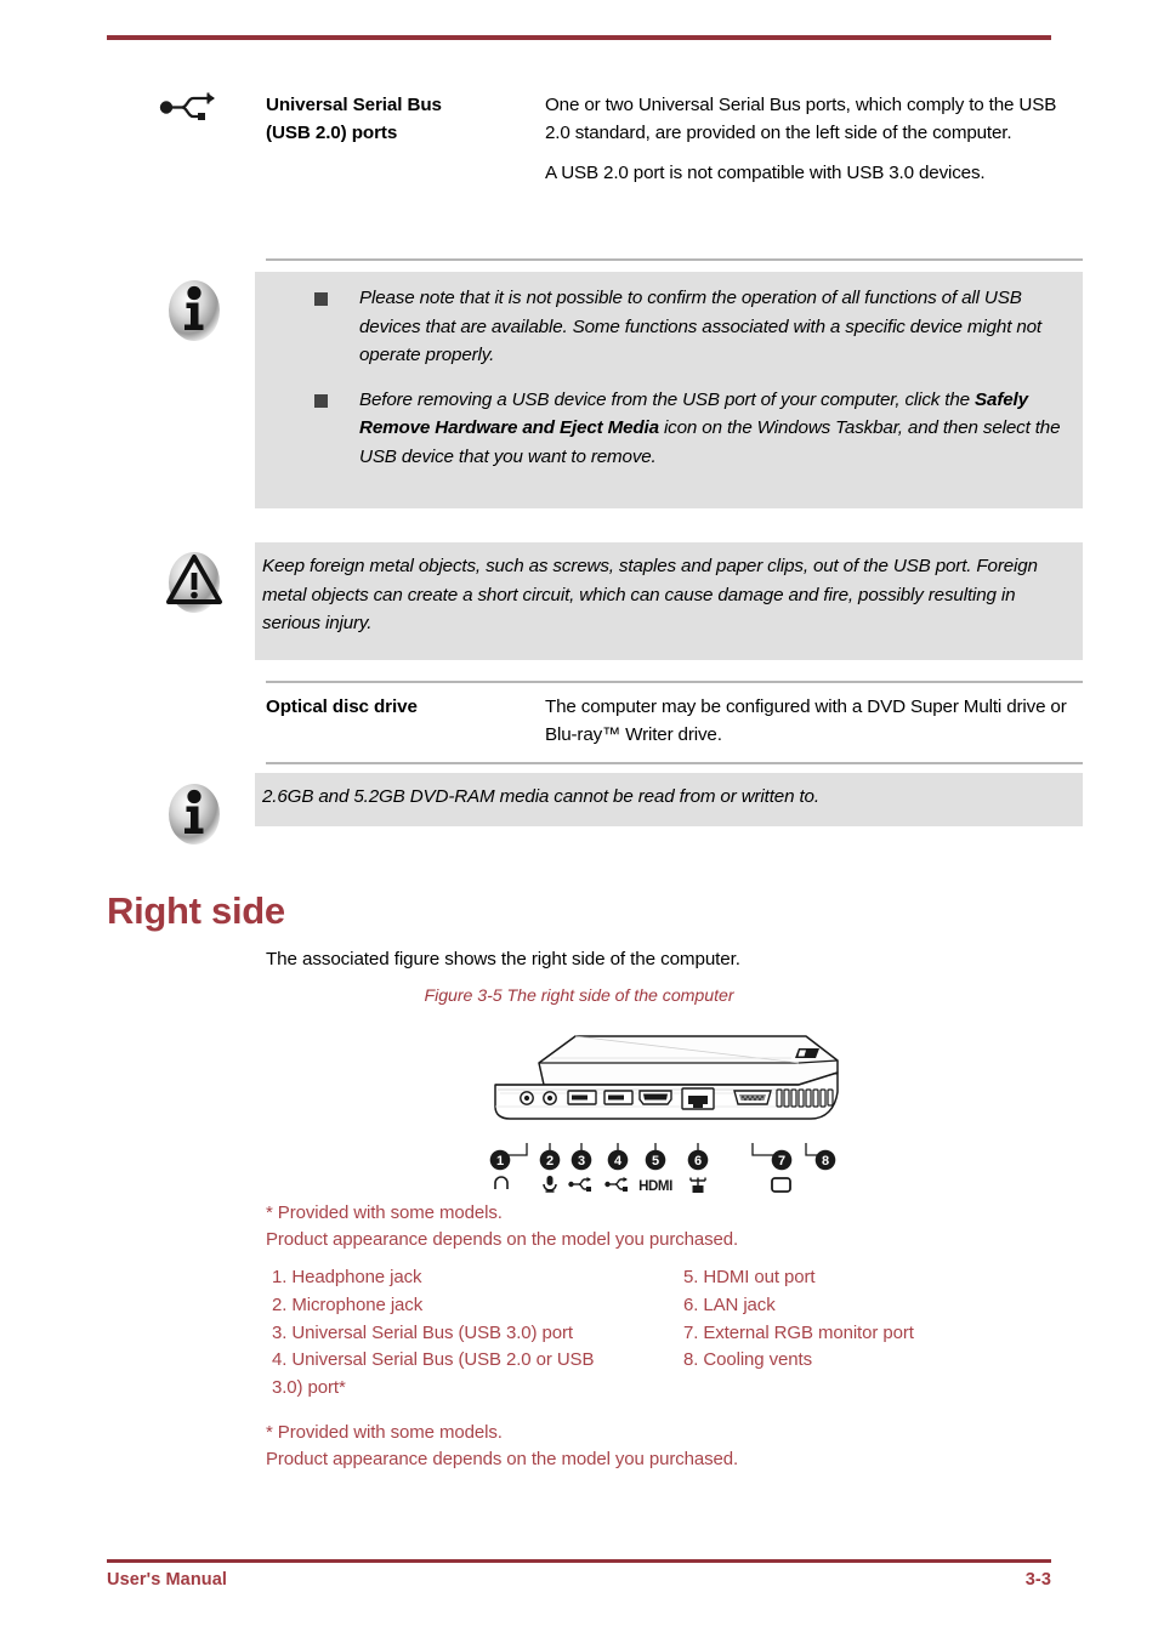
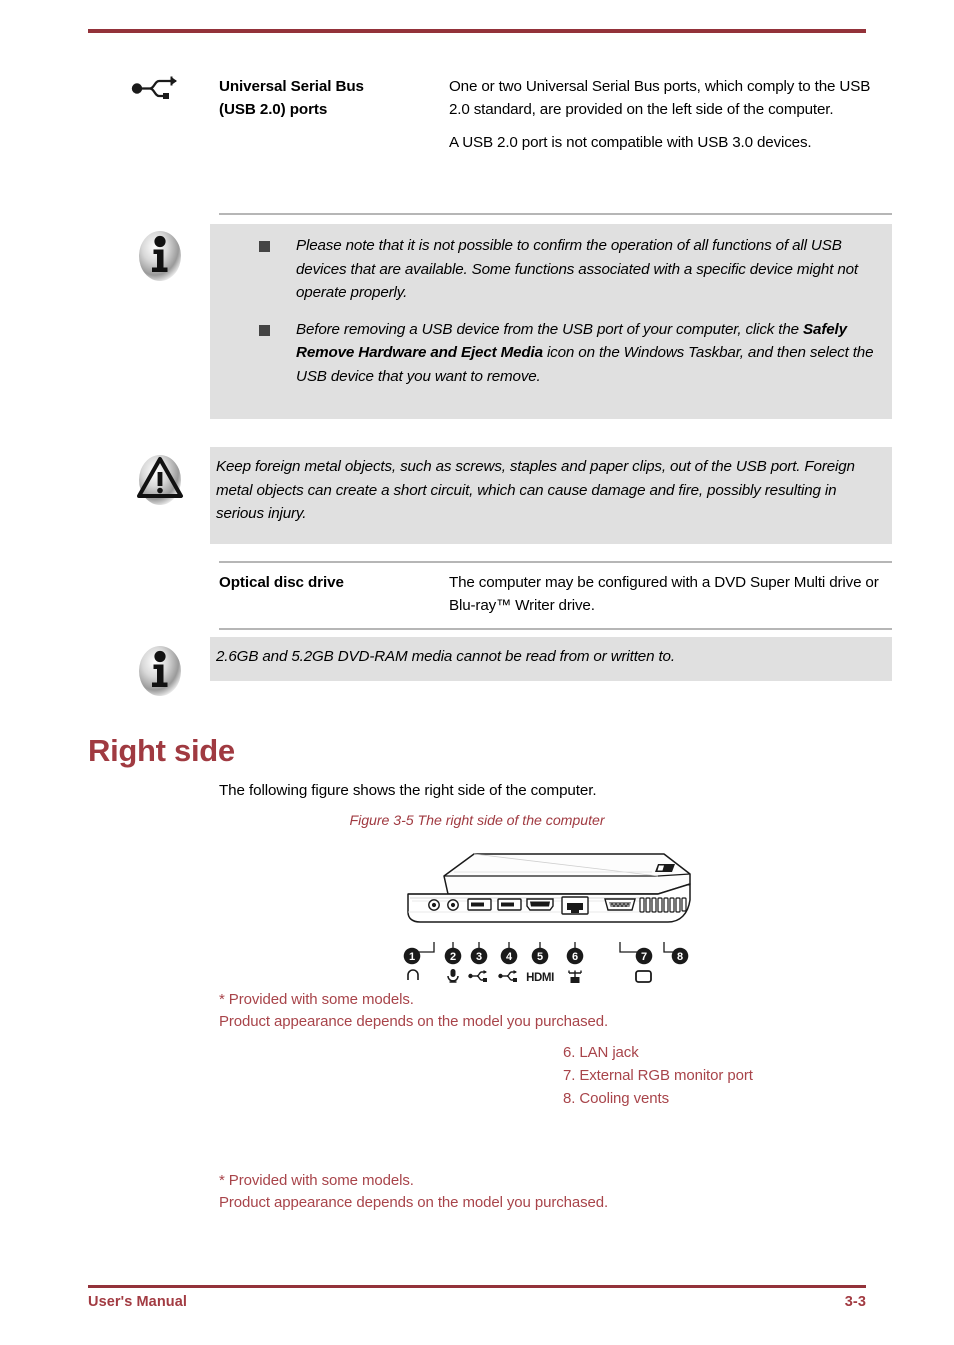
  Universal Serial Bus
  (USB 2.0) ports
  One or two Universal Serial Bus ports, which comply to the USB 2.0 standard, are provided on the left side of the computer.
  A USB 2.0 port is not compatible with USB 3.0 devices.
  Please note that it is not possible to confirm the operation of all functions of all USB devices that are available. Some functions associated with a specific device might not operate properly.
  Before removing a USB device from the USB port of your computer, click the Safely Remove Hardware and Eject Media icon on the Windows Taskbar, and then select the USB device that you want to remove.
  Keep foreign metal objects, such as screws, staples and paper clips, out of the USB port. Foreign metal objects can create a short circuit, which can cause damage and fire, possibly resulting in serious injury.
  Optical disc drive
  The computer may be configured with a DVD Super Multi drive or Blu-ray™ Writer drive.
  2.6GB and 5.2GB DVD-RAM media cannot be read from or written to.
  Right side
- The associated figure shows the right side of the computer.
+ The following figure shows the right side of the computer.
  Figure 3-5 The right side of the computer
  1
  2
  3
  4
  5
  6
  7
  8
  HDMI
  * Provided with some models.
  Product appearance depends on the model you purchased.
- 1. Headphone jack
- 2. Microphone jack
- 3. Universal Serial Bus (USB 3.0) port
- 4. Universal Serial Bus (USB 2.0 or USB
- 3.0) port*
- 5. HDMI out port
  6. LAN jack
  7. External RGB monitor port
  8. Cooling vents
  * Provided with some models.
  Product appearance depends on the model you purchased.
  User's Manual
  3-3
